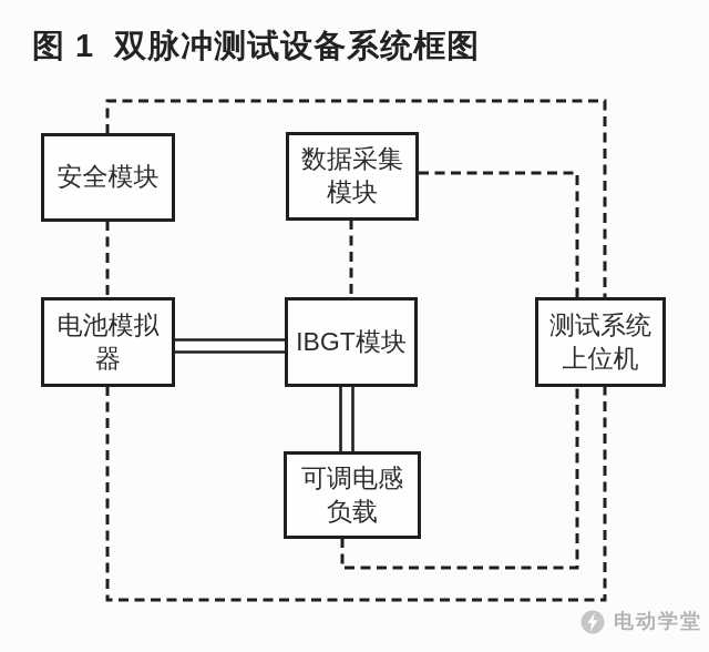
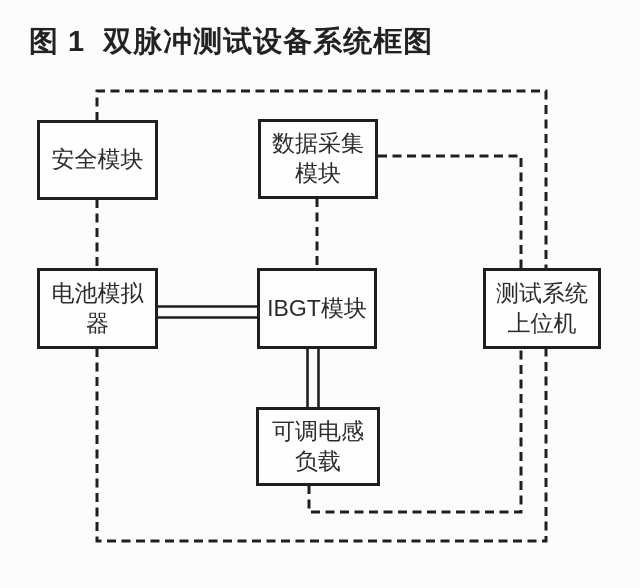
  图 1 双脉冲测试设备系统框图
  安全模块
  数据采集
  模块
  电池模拟
  器
  IBGT模块
  测试系统
  上位机
  可调电感
  负载
- 电动学堂
